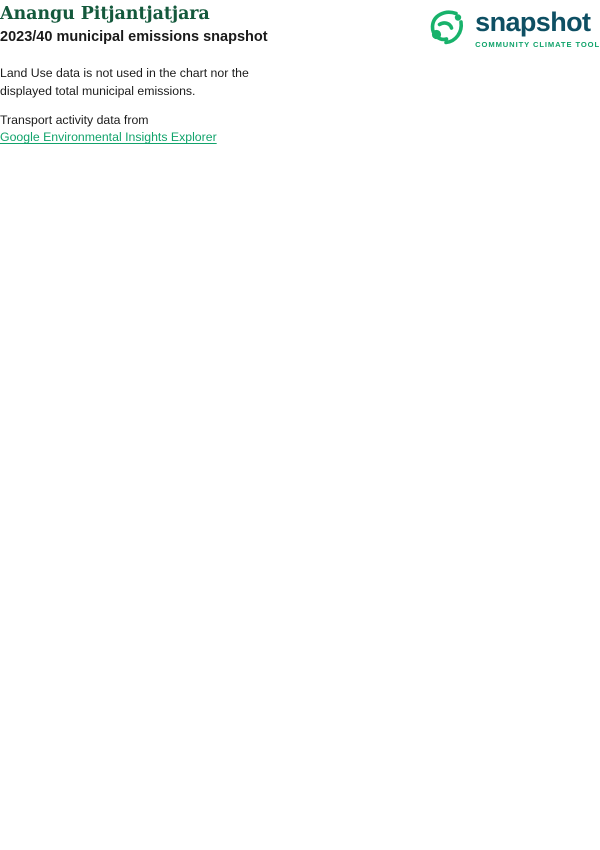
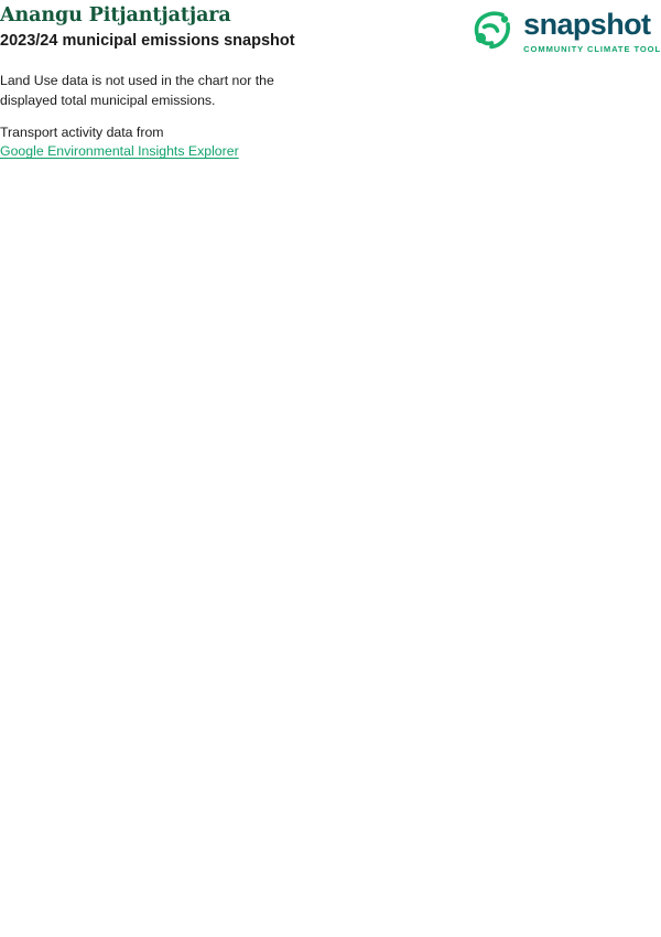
  Anangu Pitjantjatjara
- 2023/40 municipal emissions snapshot
+ 2023/24 municipal emissions snapshot
  snapshot
  COMMUNITY CLIMATE TOOL
  Land Use data is not used in the chart nor the
  displayed total municipal emissions.
  Transport activity data from
  Google Environmental Insights Explorer
